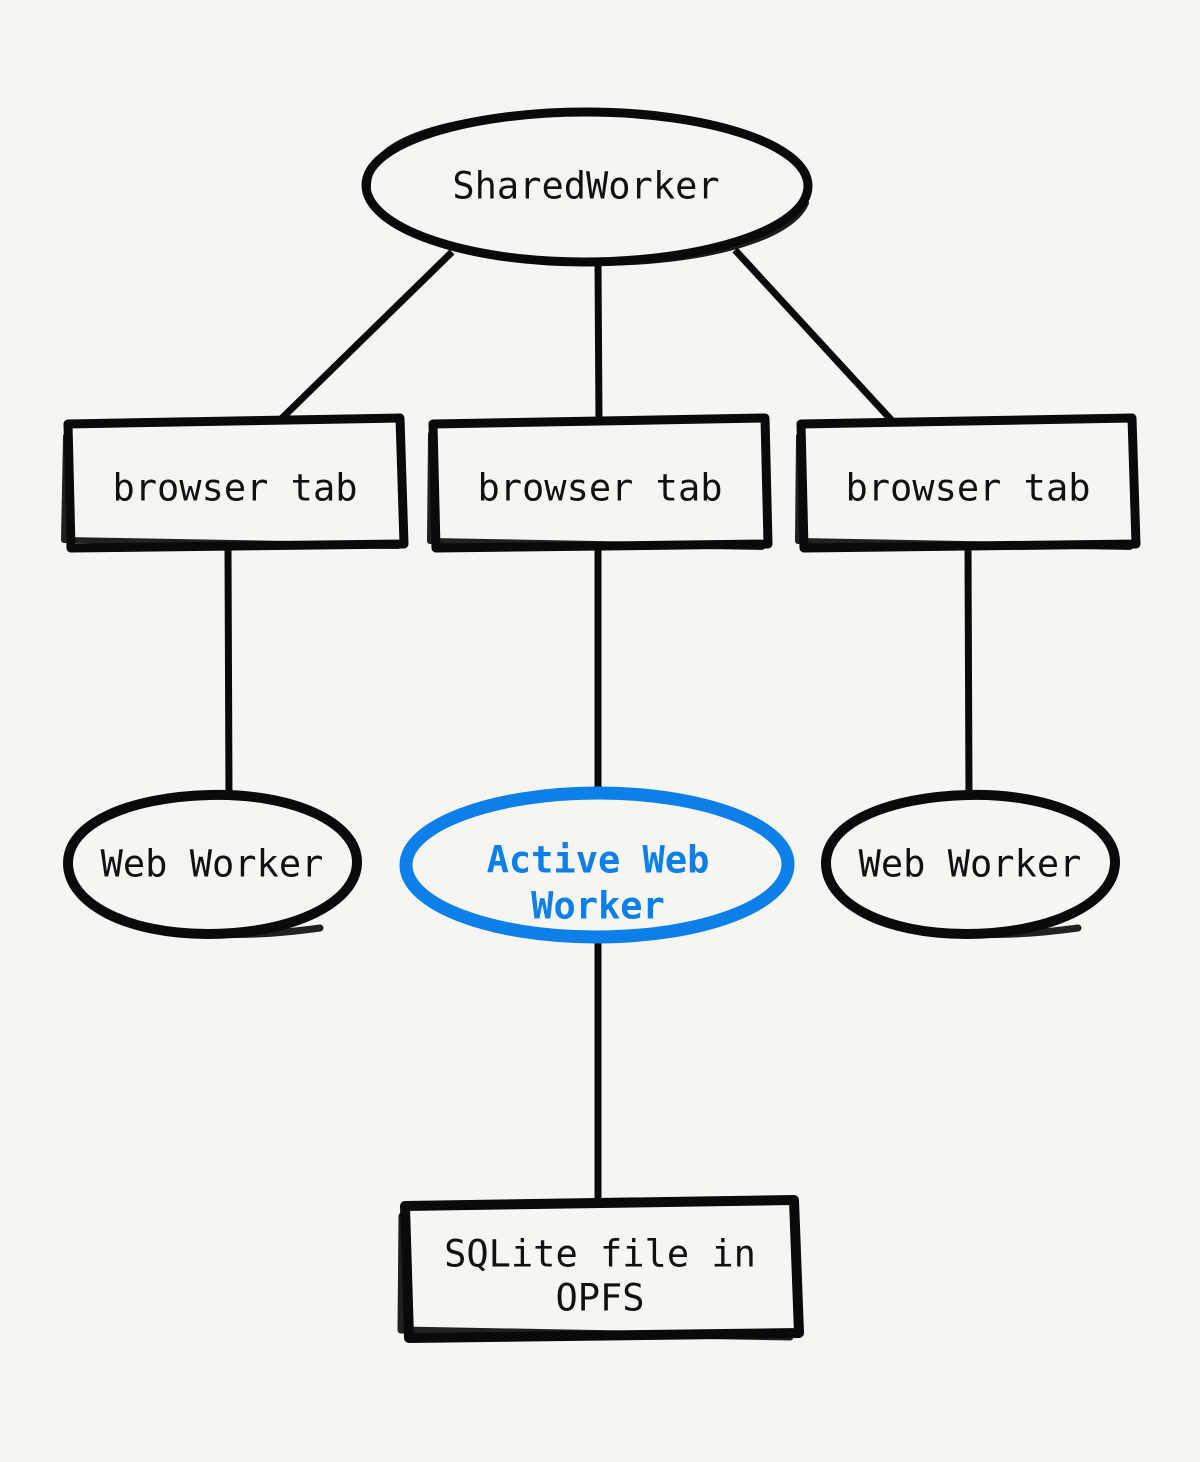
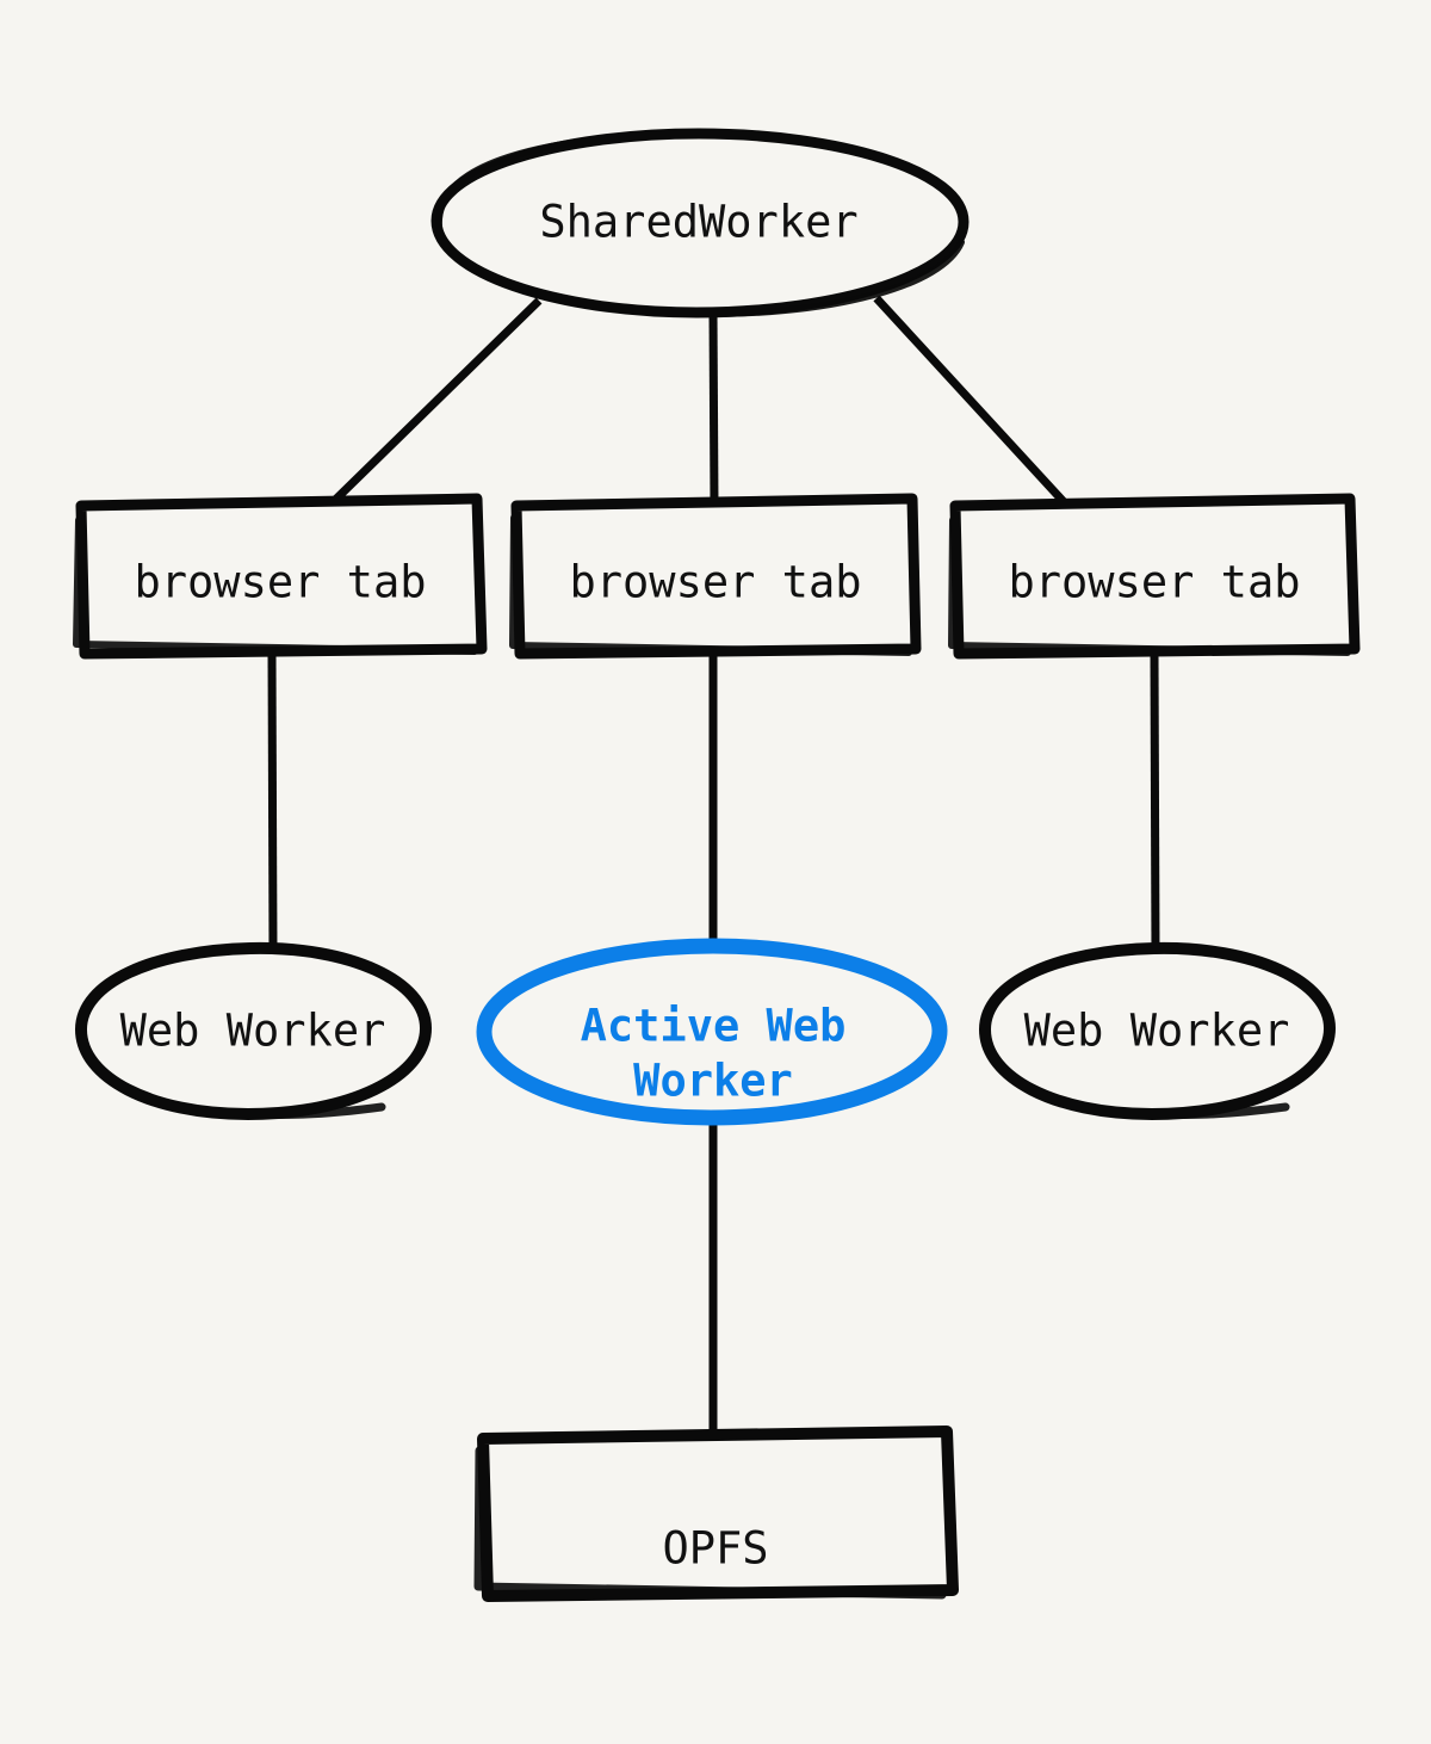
  SharedWorker
  browser tab
  browser tab
  browser tab
  Web Worker
  Active Web
  Worker
  Web Worker
- SQLite file in
  OPFS
